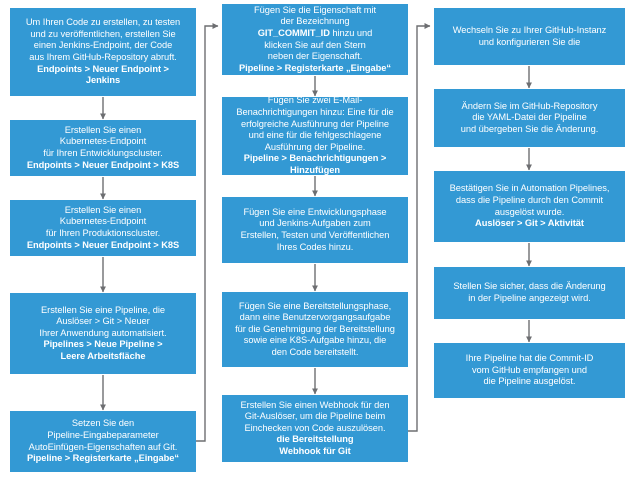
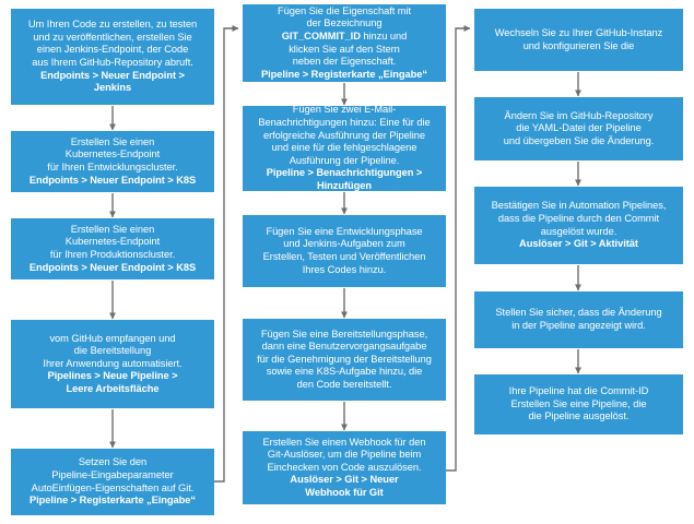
  Um Ihren Code zu erstellen, zu testen
  und zu veröffentlichen, erstellen Sie
  einen Jenkins-Endpoint, der Code
  aus Ihrem GitHub-Repository abruft.
  Endpoints > Neuer Endpoint >
  Jenkins
  Erstellen Sie einen
  Kubernetes-Endpoint
  für Ihren Entwicklungscluster.
  Endpoints > Neuer Endpoint > K8S
  Erstellen Sie einen
  Kubernetes-Endpoint
  für Ihren Produktionscluster.
  Endpoints > Neuer Endpoint > K8S
- Erstellen Sie eine Pipeline, die
+ vom GitHub empfangen und
- Auslöser > Git > Neuer
+ die Bereitstellung
  Ihrer Anwendung automatisiert.
  Pipelines > Neue Pipeline >
  Leere Arbeitsfläche
  Setzen Sie den
  Pipeline-Eingabeparameter
  AutoEinfügen-Eigenschaften auf Git.
  Pipeline > Registerkarte „Eingabe“
  Fügen Sie die Eigenschaft mit
  der Bezeichnung
  GIT_COMMIT_ID hinzu und
  klicken Sie auf den Stern
  neben der Eigenschaft.
  Pipeline > Registerkarte „Eingabe“
  Fügen Sie zwei E-Mail-
  Benachrichtigungen hinzu: Eine für die
  erfolgreiche Ausführung der Pipeline
  und eine für die fehlgeschlagene
  Ausführung der Pipeline.
  Pipeline > Benachrichtigungen >
  Hinzufügen
  Fügen Sie eine Entwicklungsphase
  und Jenkins-Aufgaben zum
  Erstellen, Testen und Veröffentlichen
  Ihres Codes hinzu.
  Fügen Sie eine Bereitstellungsphase,
  dann eine Benutzervorgangsaufgabe
  für die Genehmigung der Bereitstellung
  sowie eine K8S-Aufgabe hinzu, die
  den Code bereitstellt.
  Erstellen Sie einen Webhook für den
  Git-Auslöser, um die Pipeline beim
  Einchecken von Code auszulösen.
- die Bereitstellung
+ Auslöser > Git > Neuer
  Webhook für Git
  Wechseln Sie zu Ihrer GitHub-Instanz
  und konfigurieren Sie die
  Ändern Sie im GitHub-Repository
  die YAML-Datei der Pipeline
  und übergeben Sie die Änderung.
  Bestätigen Sie in Automation Pipelines,
  dass die Pipeline durch den Commit
  ausgelöst wurde.
  Auslöser > Git > Aktivität
  Stellen Sie sicher, dass die Änderung
  in der Pipeline angezeigt wird.
  Ihre Pipeline hat die Commit-ID
- vom GitHub empfangen und
+ Erstellen Sie eine Pipeline, die
  die Pipeline ausgelöst.
